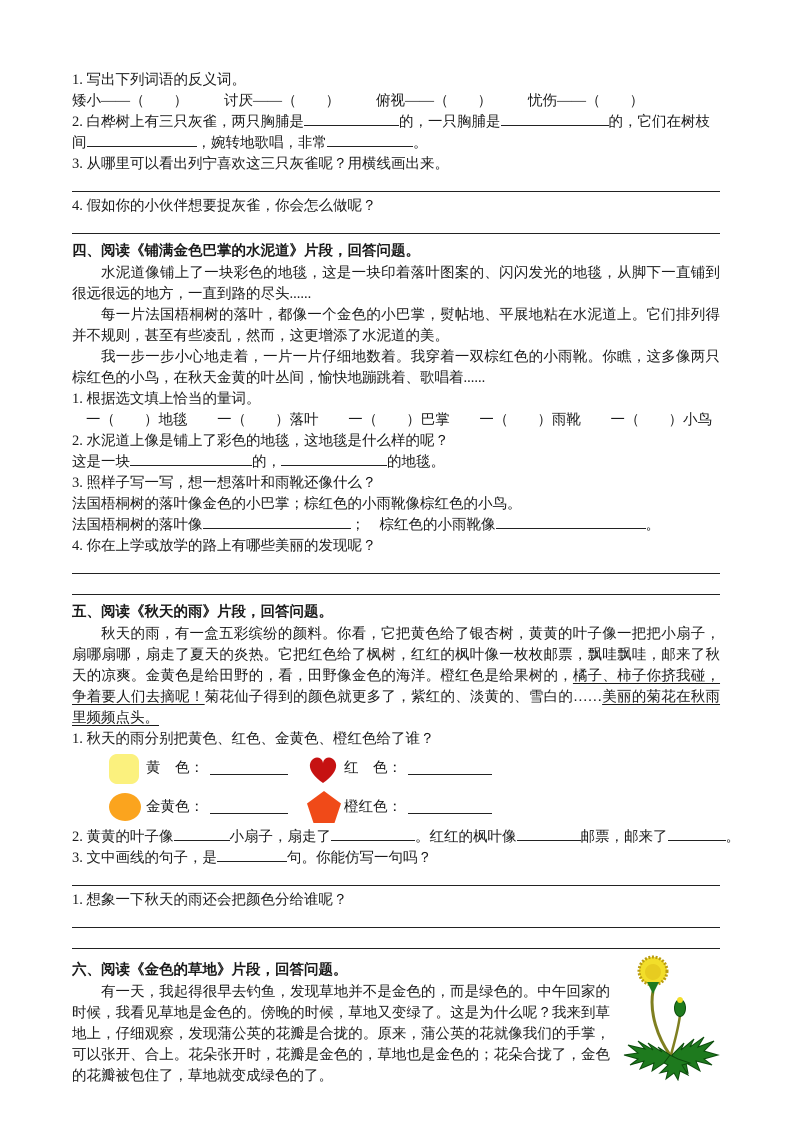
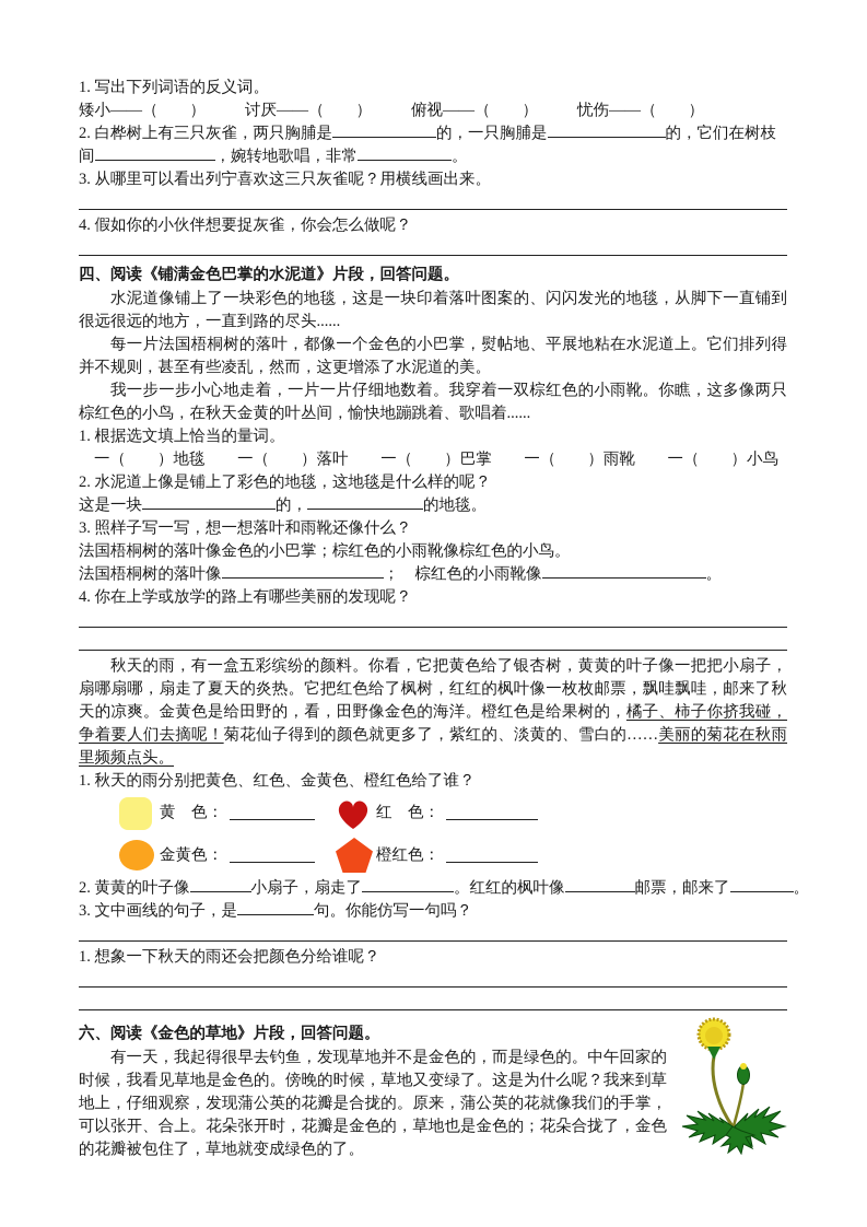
  1. 写出下列词语的反义词。
  矮小——（ ）
  讨厌——（ ）
  俯视——（ ）
  忧伤——（ ）
  2. 白桦树上有三只灰雀，两只胸脯是 的，一只胸脯是 的，它们在树枝
  间 ，婉转地歌唱，非常 。
  3. 从哪里可以看出列宁喜欢这三只灰雀呢？用横线画出来。
  4. 假如你的小伙伴想要捉灰雀，你会怎么做呢？
  四、阅读《铺满金色巴掌的水泥道》片段，回答问题。
  水泥道像铺上了一块彩色的地毯，这是一块印着落叶图案的、闪闪发光的地毯，从脚下一直铺到很远很远的地方，一直到路的尽头......
  每一片法国梧桐树的落叶，都像一个金色的小巴掌，熨帖地、平展地粘在水泥道上。它们排列得并不规则，甚至有些凌乱，然而，这更增添了水泥道的美。
  我一步一步小心地走着，一片一片仔细地数着。我穿着一双棕红色的小雨靴。你瞧，这多像两只棕红色的小鸟，在秋天金黄的叶丛间，愉快地蹦跳着、歌唱着......
  1. 根据选文填上恰当的量词。
  一（ ）地毯
  一（ ）落叶
  一（ ）巴掌
  一（ ）雨靴
  一（ ）小鸟
  2. 水泥道上像是铺上了彩色的地毯，这地毯是什么样的呢？
  这是一块 的， 的地毯。
  3. 照样子写一写，想一想落叶和雨靴还像什么？
  法国梧桐树的落叶像金色的小巴掌；棕红色的小雨靴像棕红色的小鸟。
  法国梧桐树的落叶像 ； 棕红色的小雨靴像 。
  4. 你在上学或放学的路上有哪些美丽的发现呢？
- 五、阅读《秋天的雨》片段，回答问题。
  秋天的雨，有一盒五彩缤纷的颜料。你看，它把黄色给了银杏树，黄黄的叶子像一把把小扇子，扇哪扇哪，扇走了夏天的炎热。它把红色给了枫树，红红的枫叶像一枚枚邮票，飘哇飘哇，邮来了秋天的凉爽。金黄色是给田野的，看，田野像金色的海洋。橙红色是给果树的，橘子、柿子你挤我碰，争着要人们去摘呢！菊花仙子得到的颜色就更多了，紫红的、淡黄的、雪白的……美丽的菊花在秋雨里频频点头。
  1. 秋天的雨分别把黄色、红色、金黄色、橙红色给了谁？
  黄 色：
  红 色：
  金黄色：
  橙红色：
  2. 黄黄的叶子像 小扇子，扇走了 。红红的枫叶像 邮票，邮来了 。
  3. 文中画线的句子，是 句。你能仿写一句吗？
  1. 想象一下秋天的雨还会把颜色分给谁呢？
  六、阅读《金色的草地》片段，回答问题。
  有一天，我起得很早去钓鱼，发现草地并不是金色的，而是绿色的。中午回家的时候，我看见草地是金色的。傍晚的时候，草地又变绿了。这是为什么呢？我来到草地上，仔细观察，发现蒲公英的花瓣是合拢的。原来，蒲公英的花就像我们的手掌，可以张开、合上。花朵张开时，花瓣是金色的，草地也是金色的；花朵合拢了，金色的花瓣被包住了，草地就变成绿色的了。
